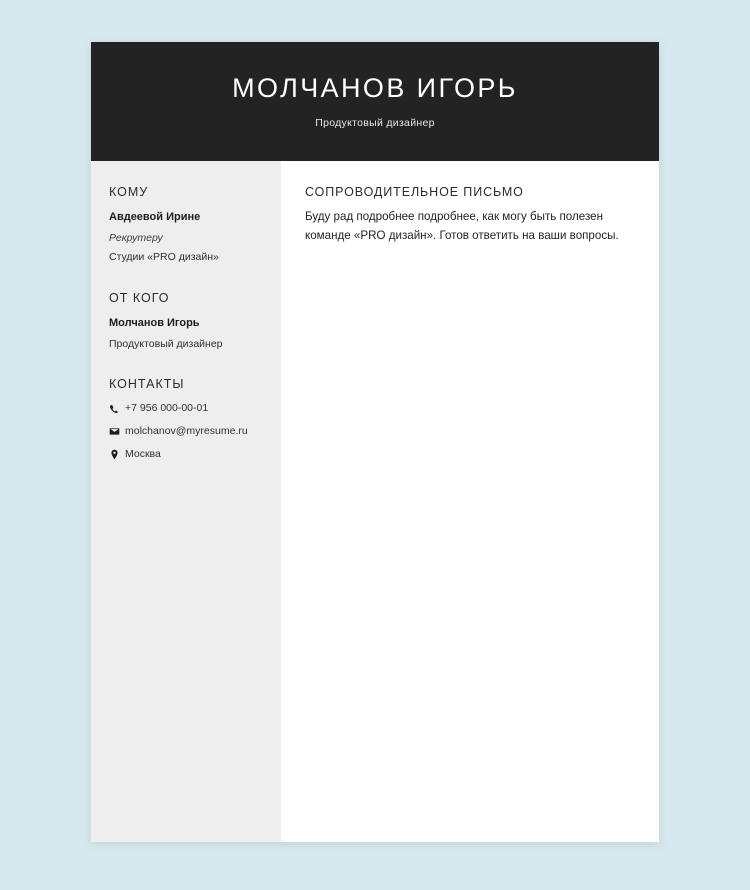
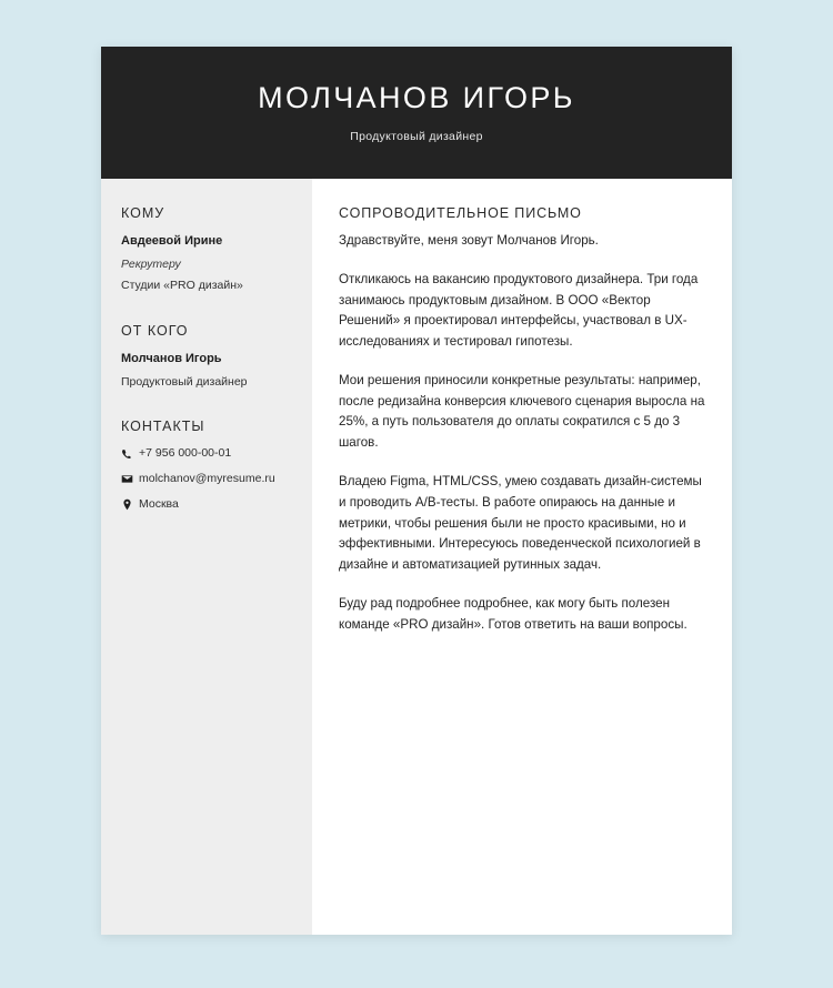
  МОЛЧАНОВ ИГОРЬ
  Продуктовый дизайнер
  КОМУ
  Авдеевой Ирине
  Рекрутеру
  Студии «PRO дизайн»
  ОТ КОГО
  Молчанов Игорь
  Продуктовый дизайнер
  КОНТАКТЫ
  +7 956 000-00-01
  molchanov@myresume.ru
  Москва
  СОПРОВОДИТЕЛЬНОЕ ПИСЬМО
+ Здравствуйте, меня зовут Молчанов Игорь.
+ Откликаюсь на вакансию продуктового дизайнера. Три года занимаюсь продуктовым дизайном. В ООО «Вектор Решений» я проектировал интерфейсы, участвовал в UX-исследованиях и тестировал гипотезы.
+ Мои решения приносили конкретные результаты: например, после редизайна конверсия ключевого сценария выросла на 25%, а путь пользователя до оплаты сократился с 5 до 3 шагов.
+ Владею Figma, HTML/CSS, умею создавать дизайн-системы и проводить A/B-тесты. В работе опираюсь на данные и метрики, чтобы решения были не просто красивыми, но и эффективными. Интересуюсь поведенческой психологией в дизайне и автоматизацией рутинных задач.
  Буду рад подробнее подробнее, как могу быть полезен команде «PRO дизайн». Готов ответить на ваши вопросы.
